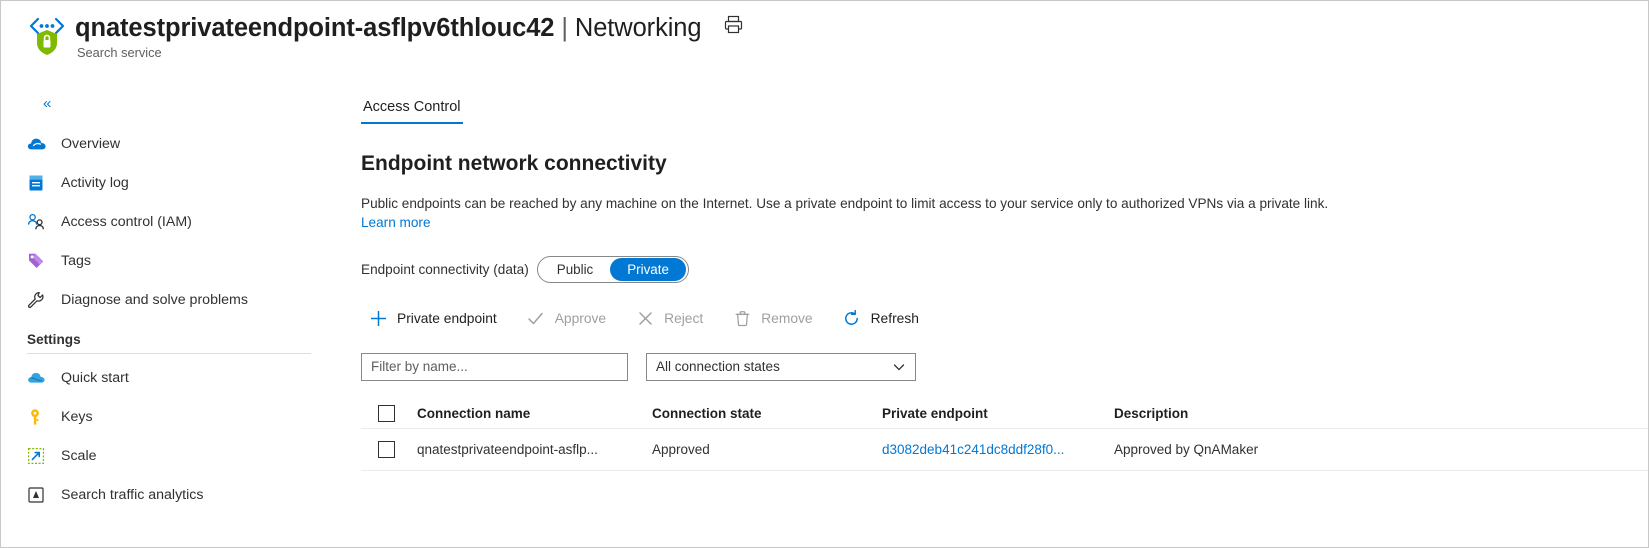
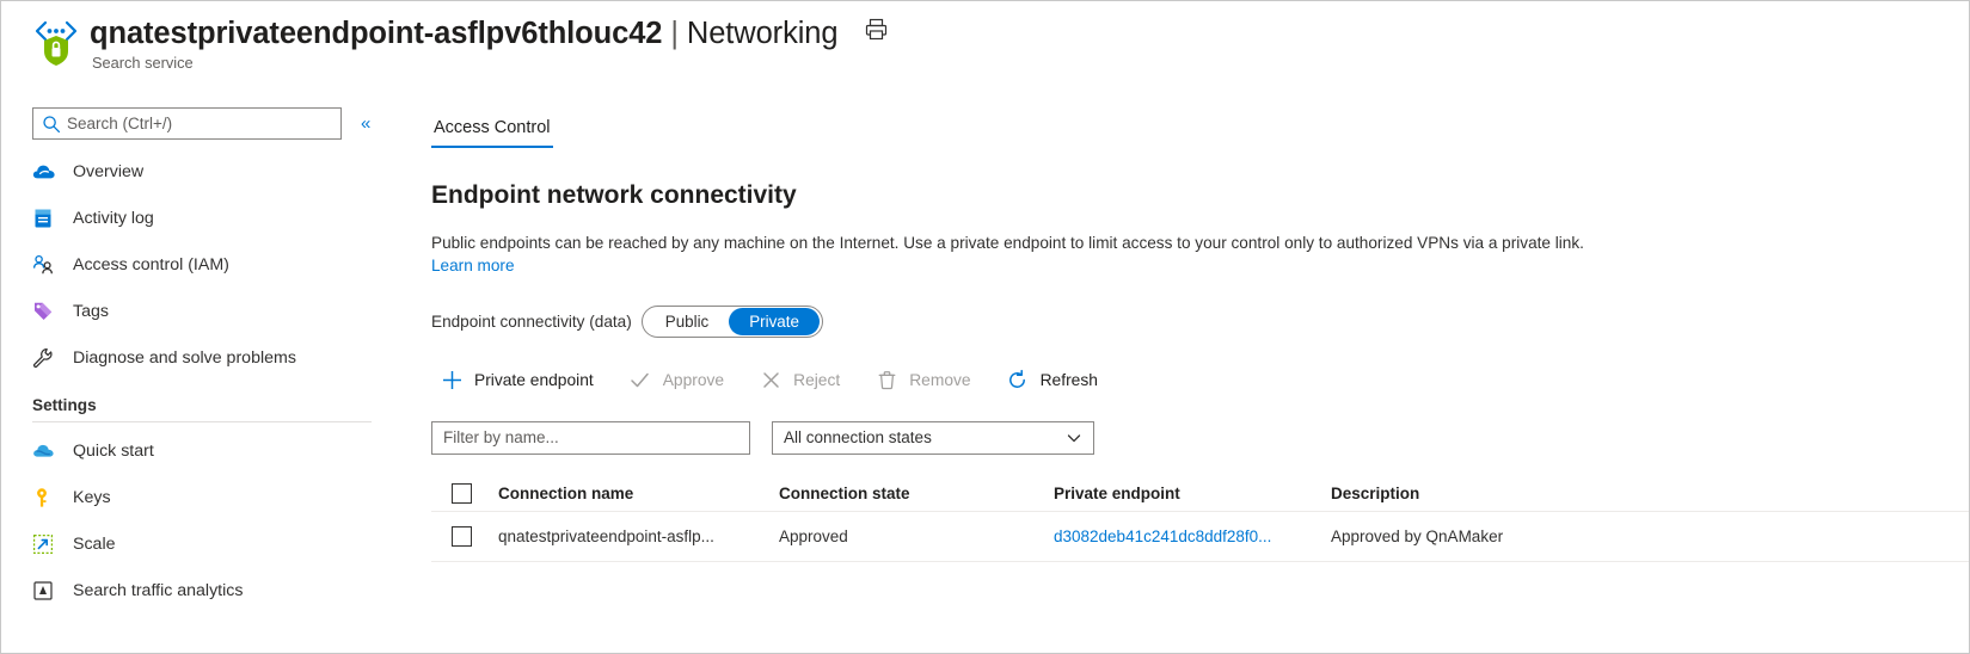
  qnatestprivateendpoint-asflpv6thlouc42 | Networking
  Search service
+ Search (Ctrl+/)
  «
  Overview
  Activity log
  Access control (IAM)
  Tags
  Diagnose and solve problems
  Settings
  Quick start
  Keys
  Scale
  Search traffic analytics
  Access Control
  Endpoint network connectivity
- Public endpoints can be reached by any machine on the Internet. Use a private endpoint to limit access to your service only to authorized VPNs via a private link.
+ Public endpoints can be reached by any machine on the Internet. Use a private endpoint to limit access to your control only to authorized VPNs via a private link.
  Learn more
  Endpoint connectivity (data)
  Public
  Private
  Private endpoint
  Approve
  Reject
  Remove
  Refresh
  Filter by name...
  All connection states
  Connection name
  Connection state
  Private endpoint
  Description
  qnatestprivateendpoint-asflp...
  Approved
  d3082deb41c241dc8ddf28f0...
  Approved by QnAMaker
